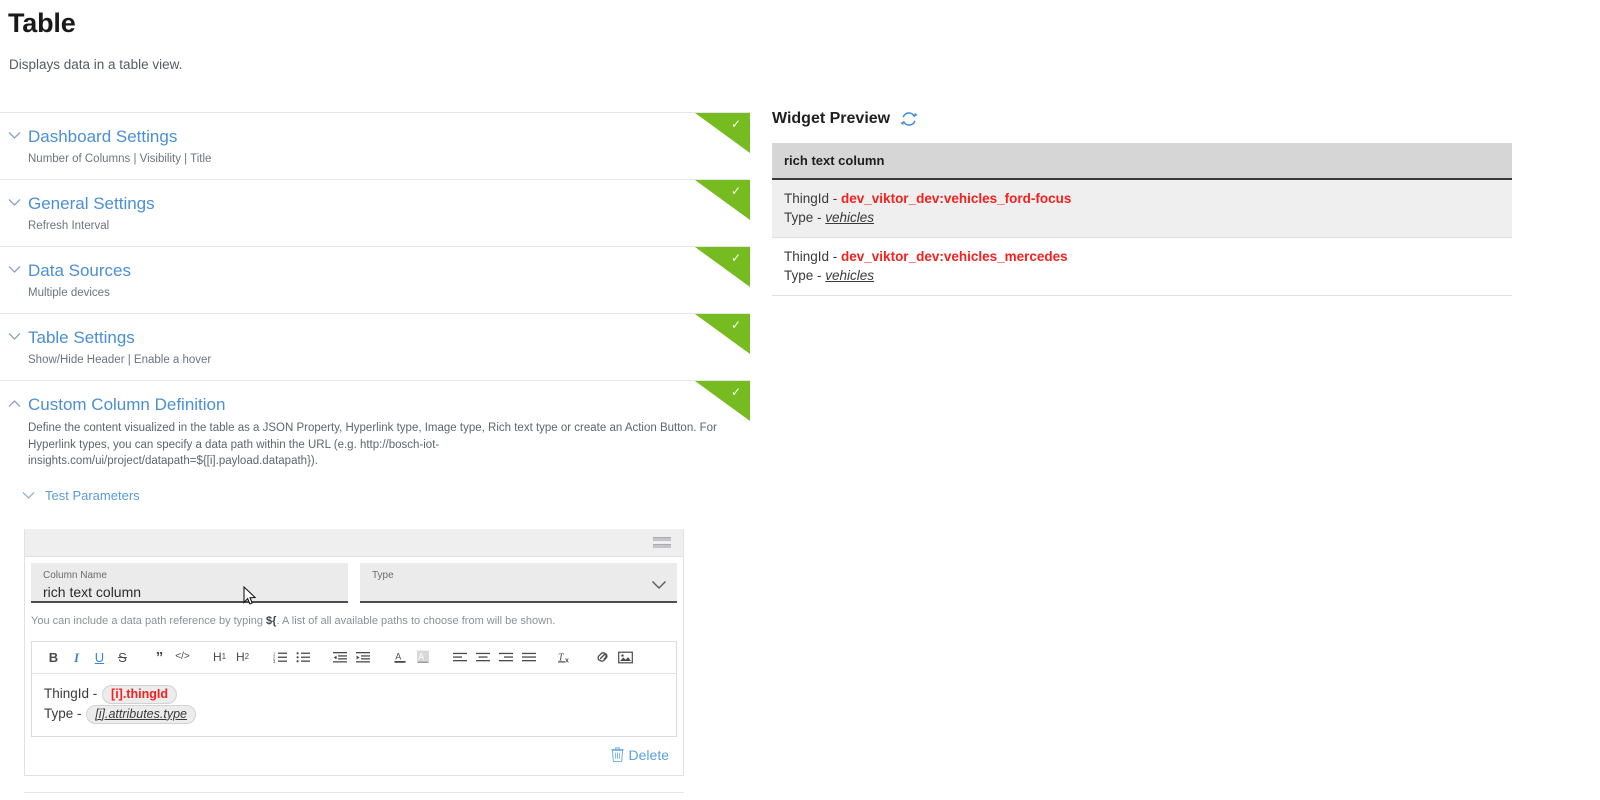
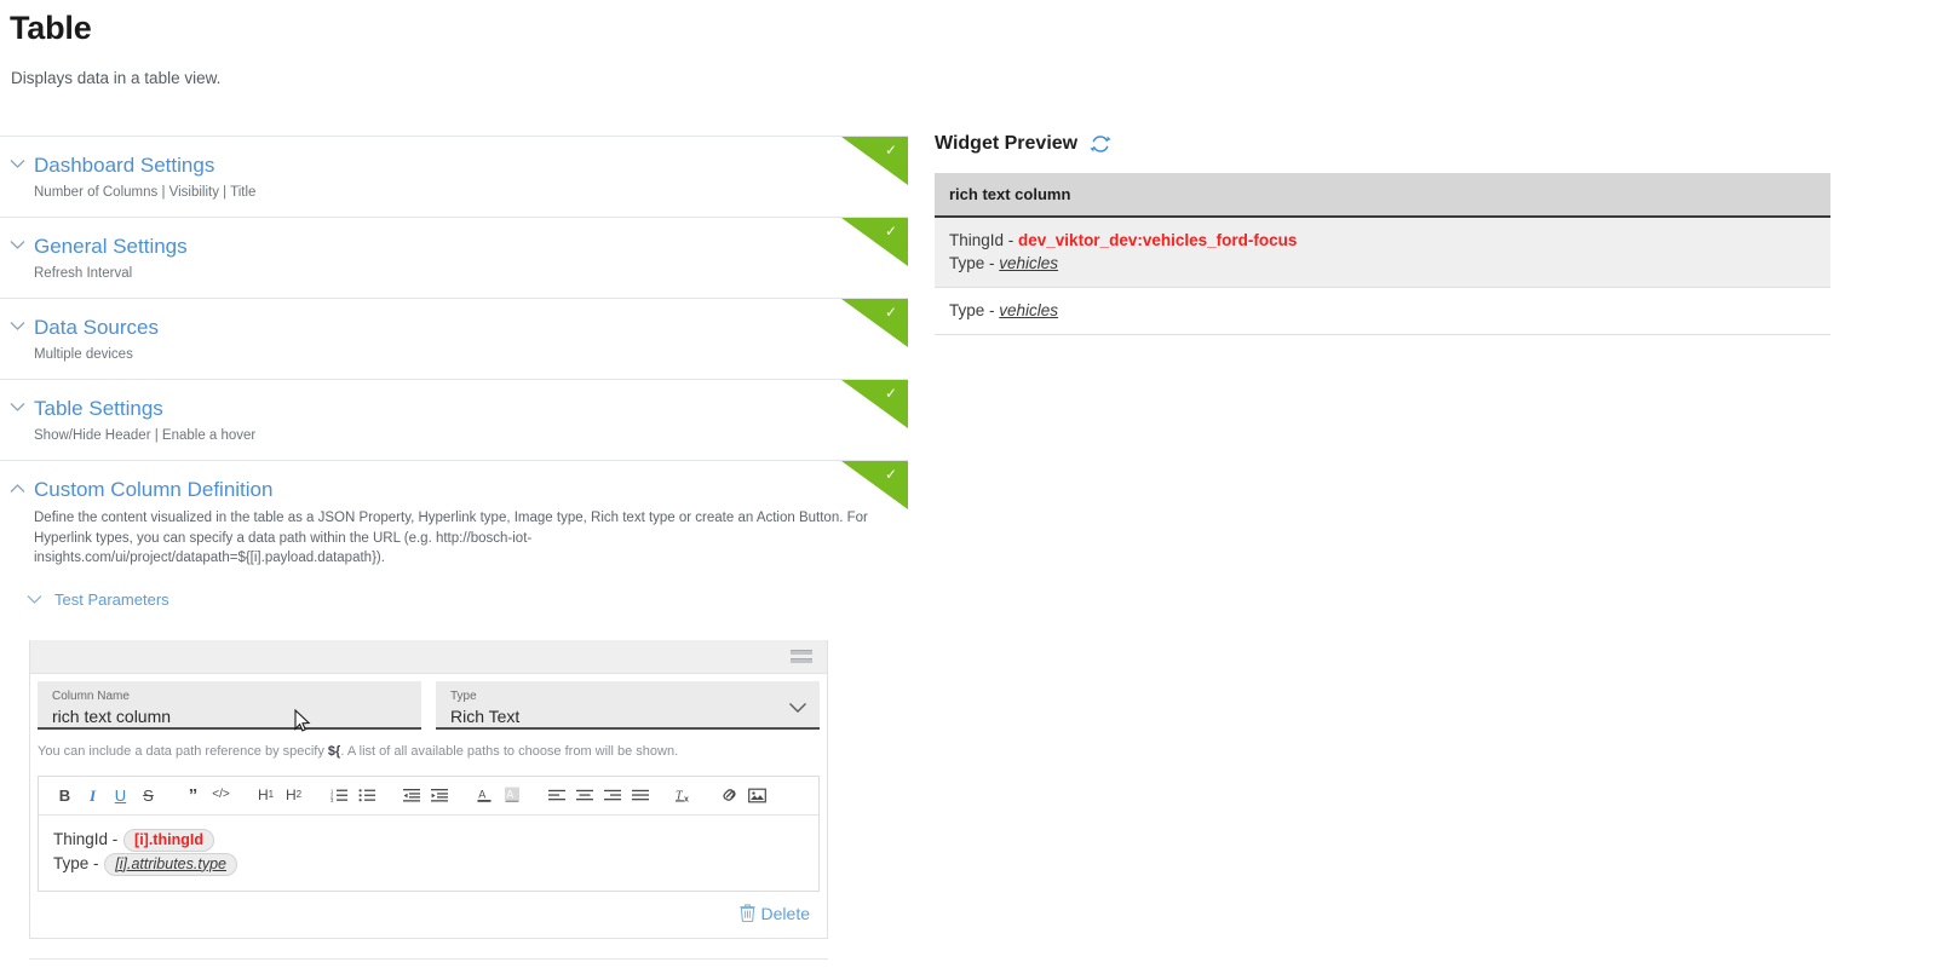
  Table
  Displays data in a table view.
  ✓
  Dashboard Settings
  Number of Columns | Visibility | Title
  ✓
  General Settings
  Refresh Interval
  ✓
  Data Sources
  Multiple devices
  ✓
  Table Settings
  Show/Hide Header | Enable a hover
  ✓
  Custom Column Definition
  Define the content visualized in the table as a JSON Property, Hyperlink type, Image type, Rich text type or create an Action Button. For Hyperlink types, you can specify a data path within the URL (e.g. http://bosch-iot-insights.com/ui/project/datapath=${[i].payload.datapath}).
  Test Parameters
  Column Name
  rich text column
  Type
+ Rich Text
- You can include a data path reference by typing ${. A list of all available paths to choose from will be shown.
+ You can include a data path reference by specify ${. A list of all available paths to choose from will be shown.
  B
  I
  U
  S
  ”
  </>
  H
  1
  H
  2
  A
  A
  T
  ThingId - [i].thingId
  Type - [i].attributes.type
  Delete
  Widget Preview
  rich text column
  ThingId - dev_viktor_dev:vehicles_ford-focus
  Type - vehicles
- ThingId - dev_viktor_dev:vehicles_mercedes
  Type - vehicles
